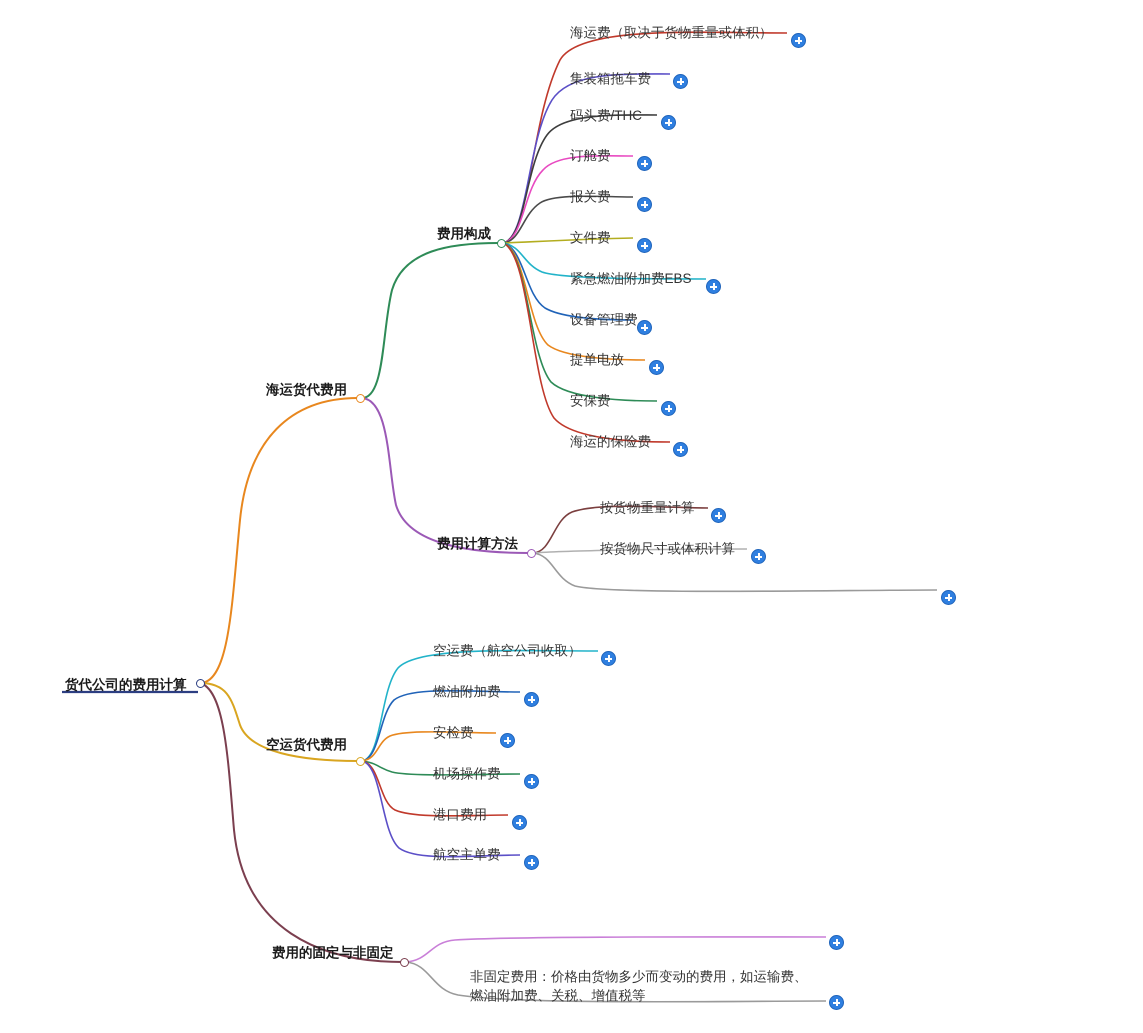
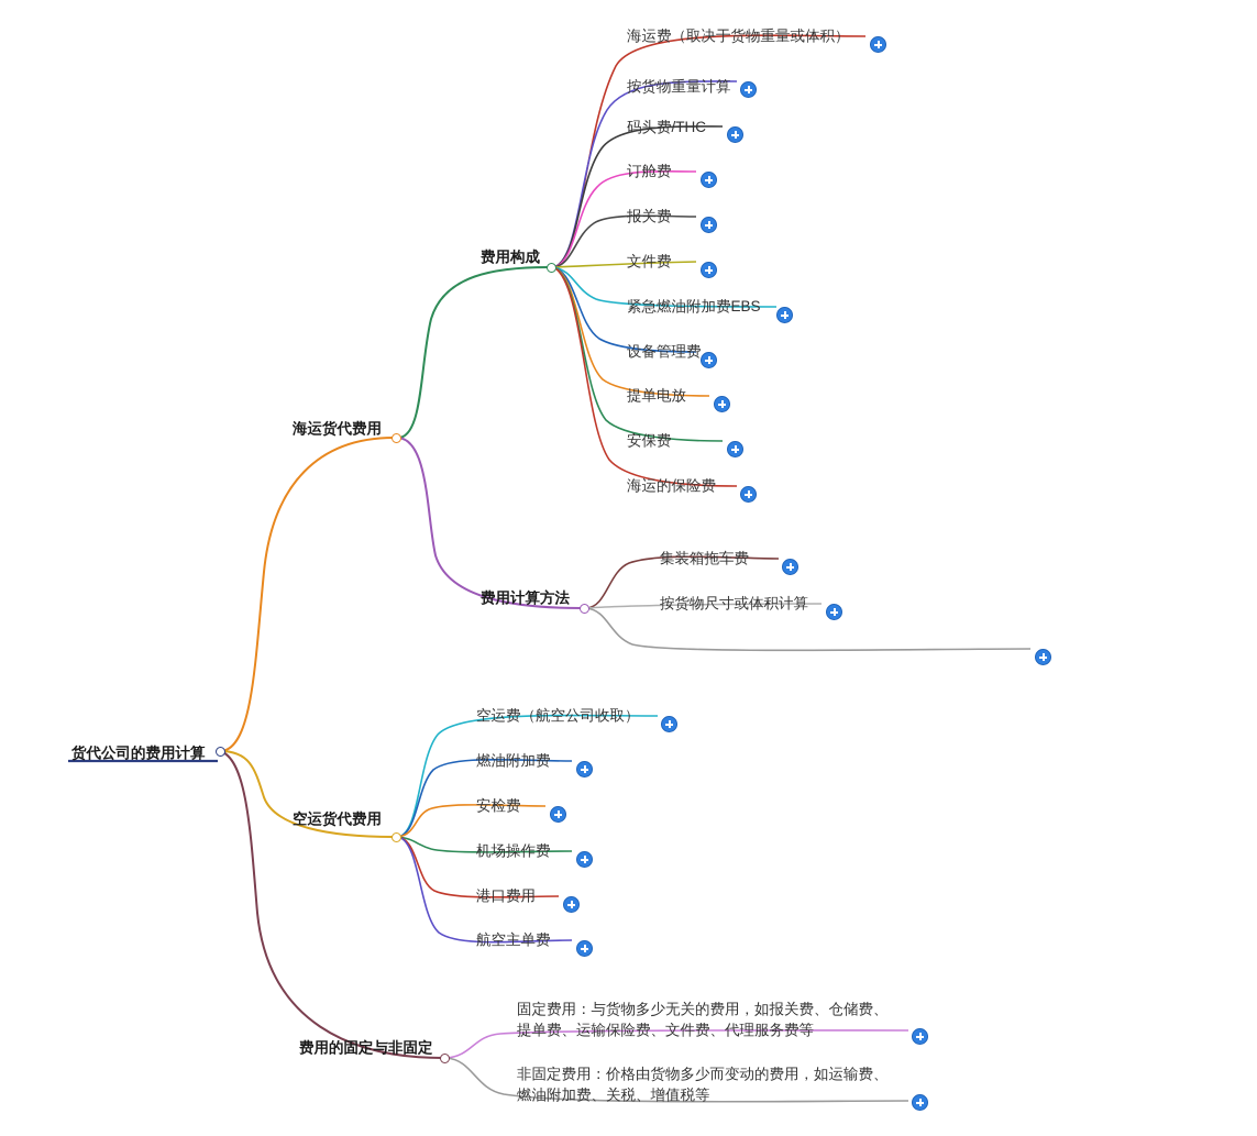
  货代公司的费用计算
  海运货代费用
  空运货代费用
  费用的固定与非固定
  费用构成
  费用计算方法
  海运费（取决于货物重量或体积）
- 集装箱拖车费
+ 按货物重量计算
  码头费/THC
  订舱费
  报关费
  文件费
  紧急燃油附加费EBS
  设备管理费
  提单电放
  安保费
  海运的保险费
- 按货物重量计算
+ 集装箱拖车费
  按货物尺寸或体积计算
  空运费（航空公司收取）
  燃油附加费
  安检费
  机场操作费
  港口费用
  航空主单费
+ 固定费用：与货物多少无关的费用，如报关费、仓储费、
+ 提单费、运输保险费、文件费、代理服务费等
  非固定费用：价格由货物多少而变动的费用，如运输费、
  燃油附加费、关税、增值税等
